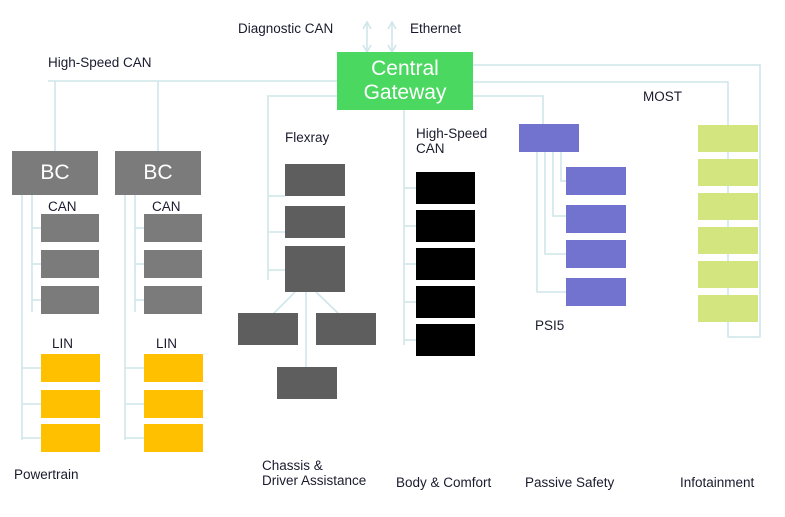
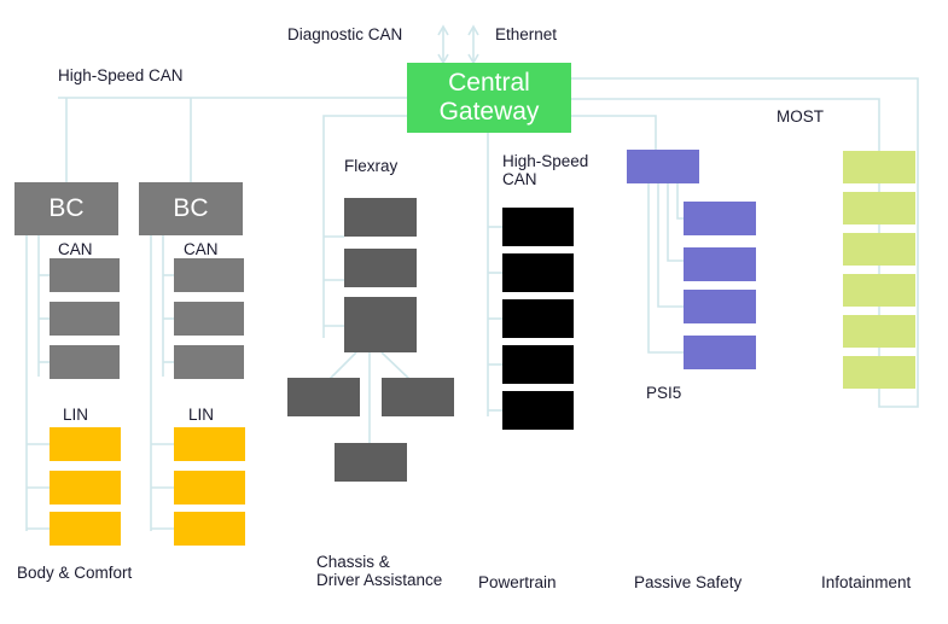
  Diagnostic CAN
  Ethernet
  Central Gateway
  High-Speed CAN
  Flexray
  High-Speed
  CAN
  PSI5
  MOST
  CAN
  CAN
  LIN
  LIN
  BC
  BC
- Powertrain
+ Body & Comfort
  Chassis &
  Driver Assistance
- Body & Comfort
+ Powertrain
  Passive Safety
  Infotainment
